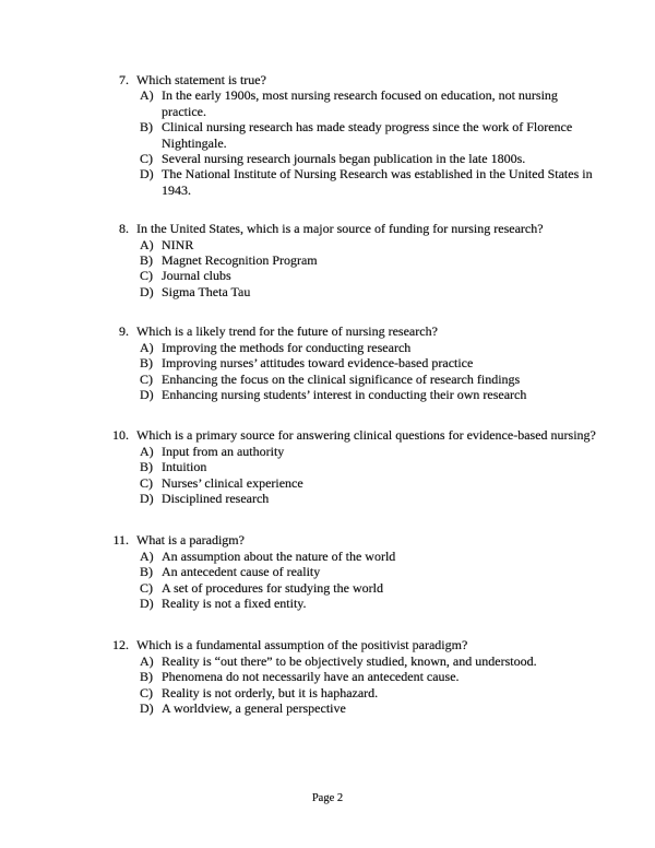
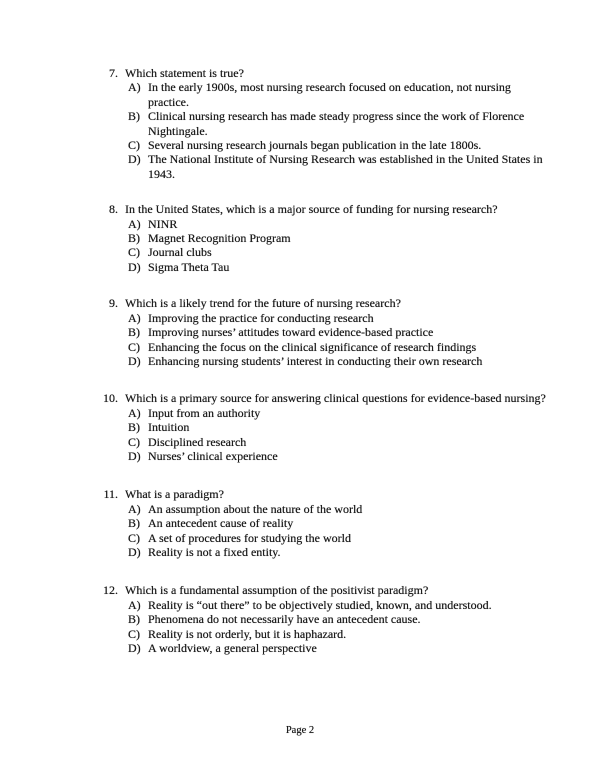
  7.
  Which statement is true?
  A)
  In the early 1900s, most nursing research focused on education, not nursing practice.
  B)
  Clinical nursing research has made steady progress since the work of Florence Nightingale.
  C)
  Several nursing research journals began publication in the late 1800s.
  D)
  The National Institute of Nursing Research was established in the United States in 1943.
  8.
  In the United States, which is a major source of funding for nursing research?
  A)
  NINR
  B)
  Magnet Recognition Program
  C)
  Journal clubs
  D)
  Sigma Theta Tau
  9.
  Which is a likely trend for the future of nursing research?
  A)
- Improving the methods for conducting research
+ Improving the practice for conducting research
  B)
  Improving nurses’ attitudes toward evidence-based practice
  C)
  Enhancing the focus on the clinical significance of research findings
  D)
  Enhancing nursing students’ interest in conducting their own research
  10.
  Which is a primary source for answering clinical questions for evidence-based nursing?
  A)
  Input from an authority
  B)
  Intuition
  C)
- Nurses’ clinical experience
+ Disciplined research
  D)
- Disciplined research
+ Nurses’ clinical experience
  11.
  What is a paradigm?
  A)
  An assumption about the nature of the world
  B)
  An antecedent cause of reality
  C)
  A set of procedures for studying the world
  D)
  Reality is not a fixed entity.
  12.
  Which is a fundamental assumption of the positivist paradigm?
  A)
  Reality is “out there” to be objectively studied, known, and understood.
  B)
  Phenomena do not necessarily have an antecedent cause.
  C)
  Reality is not orderly, but it is haphazard.
  D)
  A worldview, a general perspective
  Page 2
